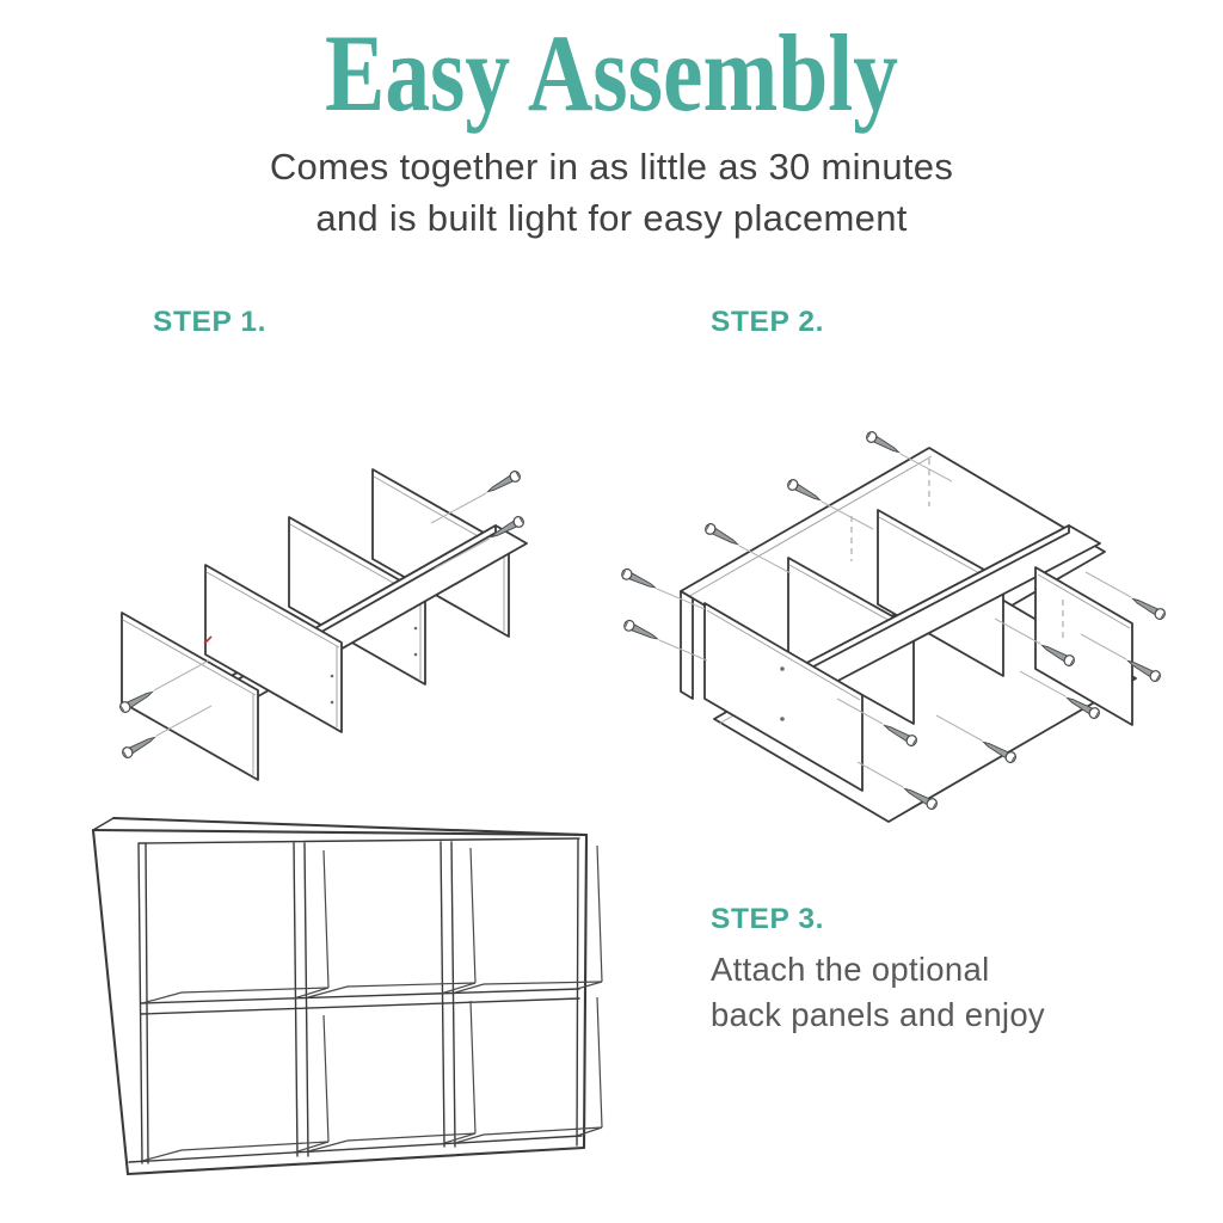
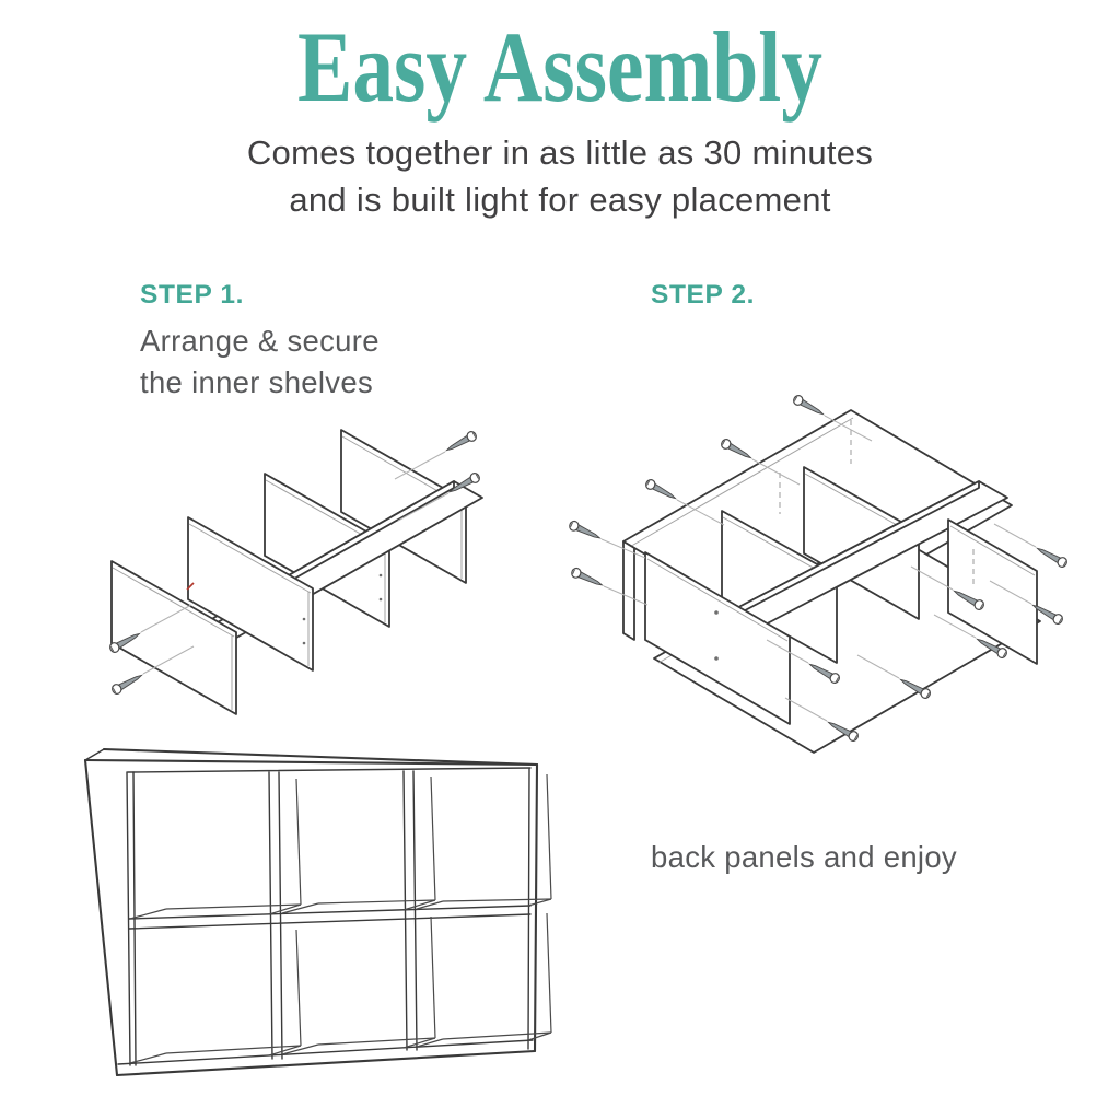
  Easy Assembly
  Comes together in as little as 30 minutes
  and is built light for easy placement
  STEP 1.
+ Arrange & secure
+ the inner shelves
  STEP 2.
- STEP 3.
- Attach the optional
  back panels and enjoy
